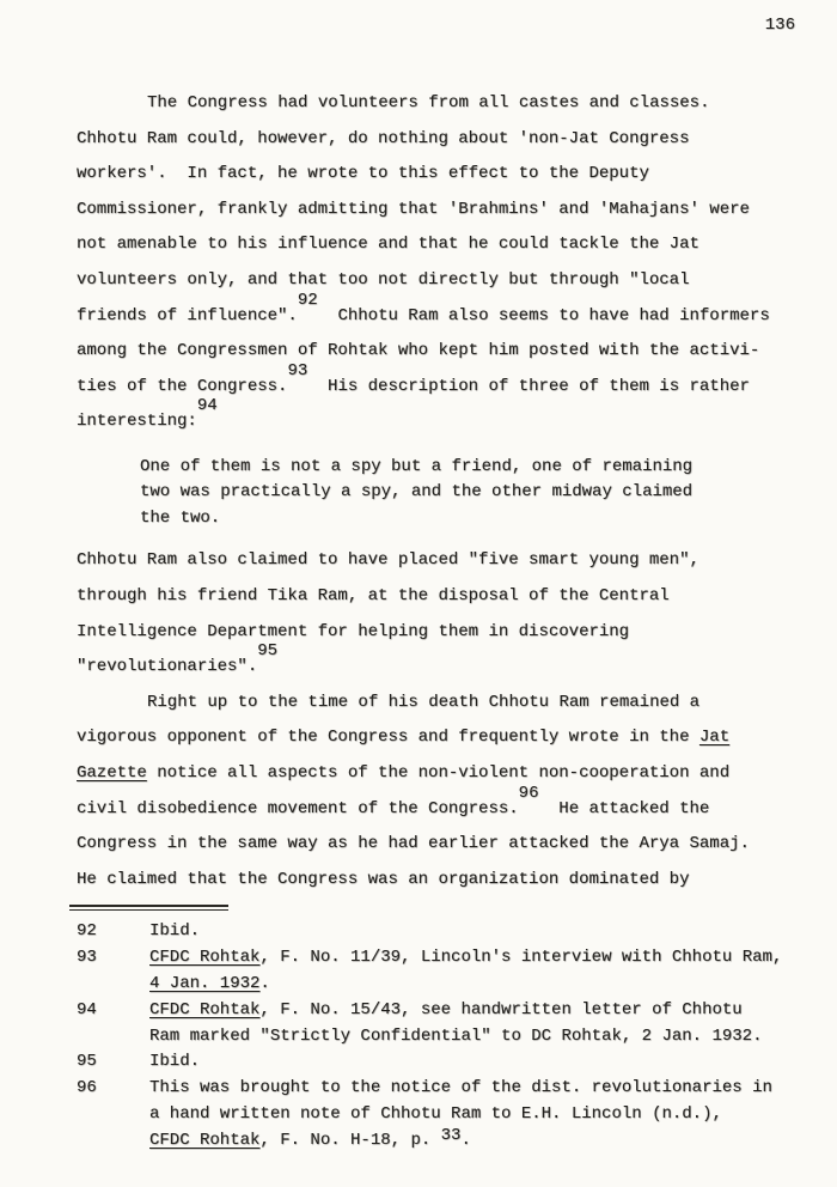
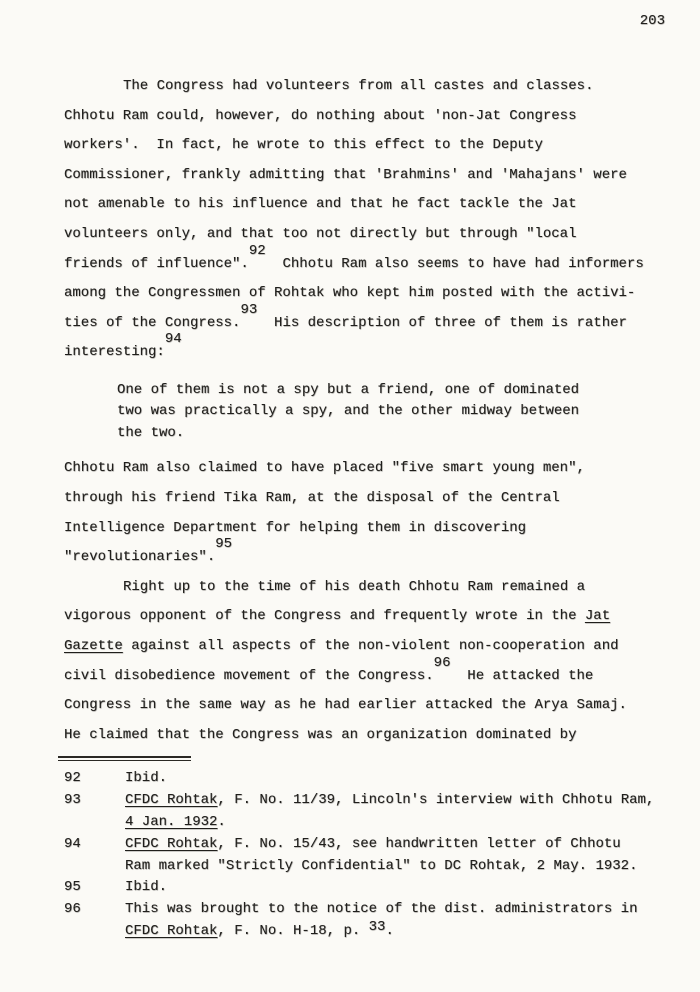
- 136
+ 203
  The Congress had volunteers from all castes and classes.
  Chhotu Ram could, however, do nothing about 'non-Jat Congress
  workers'. In fact, he wrote to this effect to the Deputy
  Commissioner, frankly admitting that 'Brahmins' and 'Mahajans' were
- not amenable to his influence and that he could tackle the Jat
+ not amenable to his influence and that he fact tackle the Jat
  volunteers only, and that too not directly but through "local
  friends of influence".92 Chhotu Ram also seems to have had informers
  among the Congressmen of Rohtak who kept him posted with the activi-
  ties of the Congress.93 His description of three of them is rather
  interesting:94
- One of them is not a spy but a friend, one of remaining
+ One of them is not a spy but a friend, one of dominated
- two was practically a spy, and the other midway claimed
+ two was practically a spy, and the other midway between
  the two.
  Chhotu Ram also claimed to have placed "five smart young men",
  through his friend Tika Ram, at the disposal of the Central
  Intelligence Department for helping them in discovering
  "revolutionaries".95
  Right up to the time of his death Chhotu Ram remained a
  vigorous opponent of the Congress and frequently wrote in the Jat
- Gazette notice all aspects of the non-violent non-cooperation and
+ Gazette against all aspects of the non-violent non-cooperation and
  civil disobedience movement of the Congress.96 He attacked the
  Congress in the same way as he had earlier attacked the Arya Samaj.
  He claimed that the Congress was an organization dominated by
  92
  Ibid.
  93
  CFDC Rohtak, F. No. 11/39, Lincoln's interview with Chhotu Ram,
  4 Jan. 1932.
  94
  CFDC Rohtak, F. No. 15/43, see handwritten letter of Chhotu
- Ram marked "Strictly Confidential" to DC Rohtak, 2 Jan. 1932.
+ Ram marked "Strictly Confidential" to DC Rohtak, 2 May. 1932.
  95
  Ibid.
  96
- This was brought to the notice of the dist. revolutionaries in
+ This was brought to the notice of the dist. administrators in
- a hand written note of Chhotu Ram to E.H. Lincoln (n.d.),
  CFDC Rohtak, F. No. H-18, p. 33.
